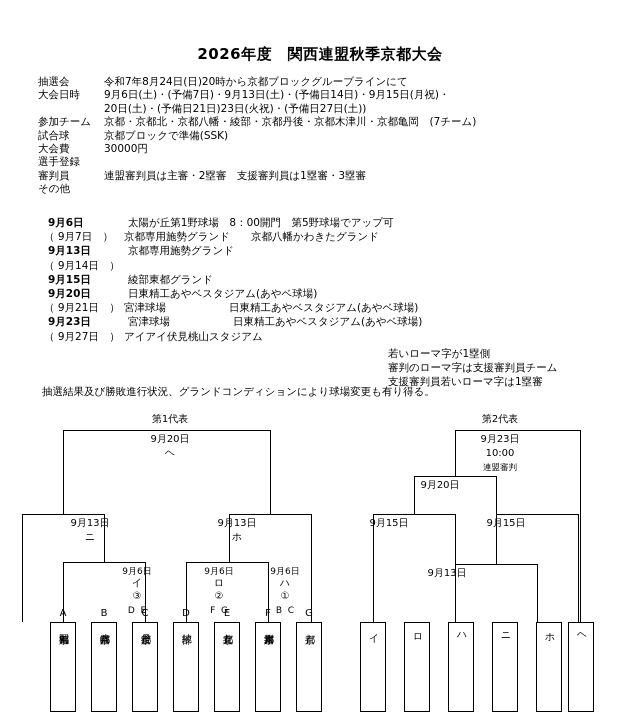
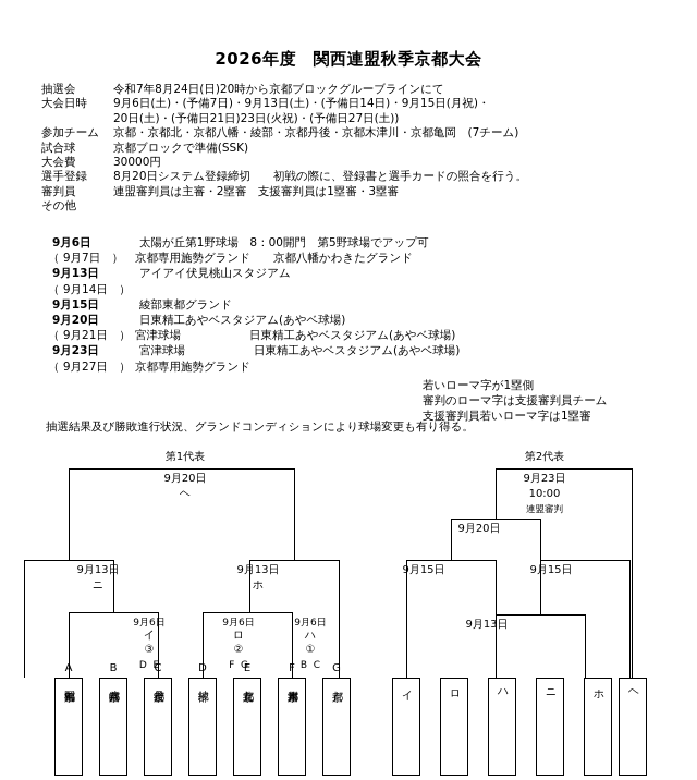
  2026年度 関西連盟秋季京都大会
  抽選会
  令和7年8月24日(日)20時から京都ブロックグルーブラインにて
  大会日時
  9月6日(土)・(予備7日)・9月13日(土)・(予備日14日)・9月15日(月祝)・
  20日(土)・(予備日21日)23日(火祝)・(予備日27日(土))
  参加チーム
  京都・京都北・京都八幡・綾部・京都丹後・京都木津川・京都亀岡 (7チーム)
  試合球
  京都ブロックで準備(SSK)
  大会費
  30000円
  選手登録
+ 8月20日システム登録締切 初戦の際に、登録書と選手カードの照合を行う。
  審判員
  連盟審判員は主審・2塁審 支援審判員は1塁審・3塁審
  その他
  9月6日
  太陽が丘第1野球場 8：00開門 第5野球場でアップ可
  （ 9月7日 ）
  京都専用施勢グランド 京都八幡かわきたグランド
  9月13日
- 京都専用施勢グランド
+ アイアイ伏見桃山スタジアム
  （ 9月14日 ）
  9月15日
  綾部東都グランド
  9月20日
  日東精工あやベスタジアム(あやベ球場)
  （ 9月21日 ）
  宮津球場 日東精工あやベスタジアム(あやベ球場)
  9月23日
  宮津球場 日東精工あやベスタジアム(あやベ球場)
  （ 9月27日 ）
- アイアイ伏見桃山スタジアム
+ 京都専用施勢グランド
  若いローマ字が1塁側
  審判のローマ字は支援審判員チーム
  支援審判員若いローマ字は1塁審
  抽選結果及び勝敗進行状況、グランドコンディションにより球場変更も有り得る。
  第1代表
  第2代表
  9月20日
  ヘ
  9月23日
  10:00
  連盟審判
  9月20日
  9月13日
  ニ
  9月13日
  ホ
  9月15日
  9月15日
  9月13日
  9月6日
  イ
  ③
  D E
  9月6日
  ロ
  ②
  F G
  9月6日
  ハ
  ①
  B C
  A
  B
  C
  D
  E
  F
  G
